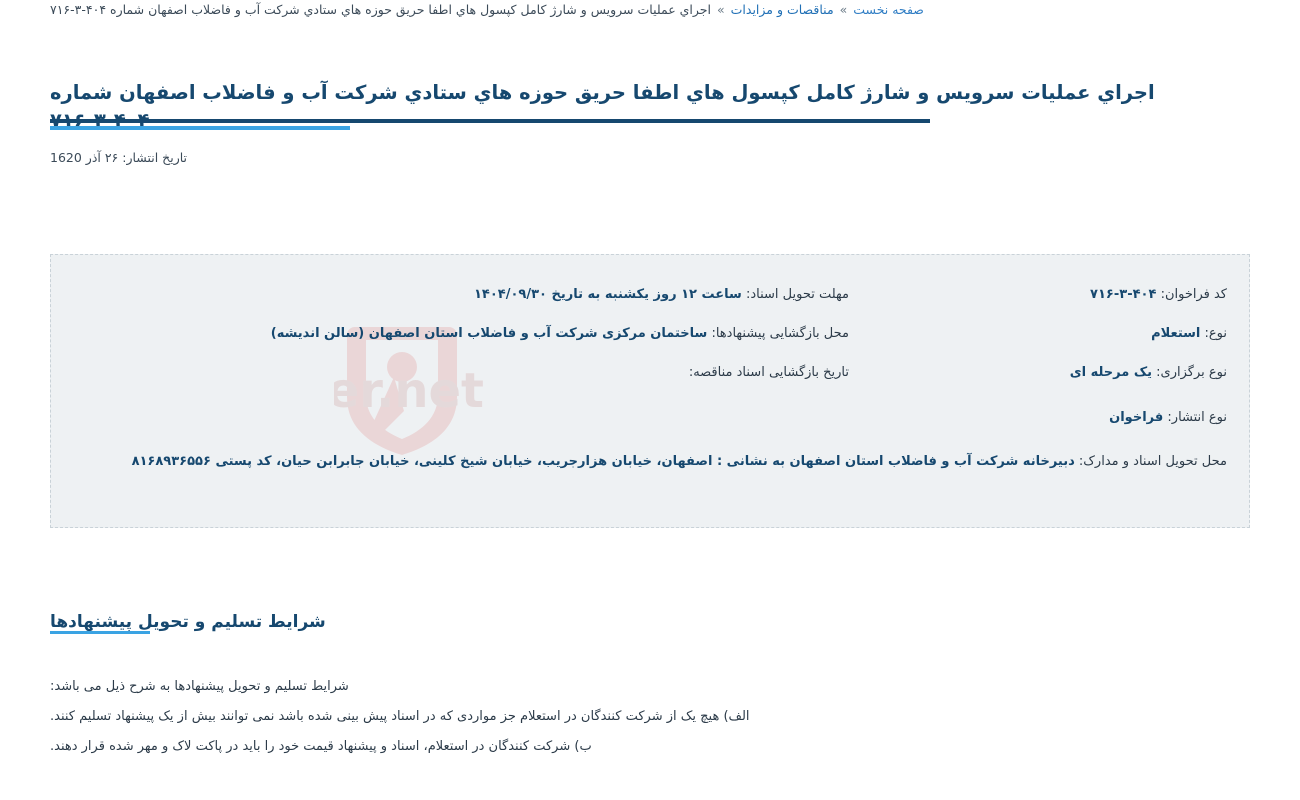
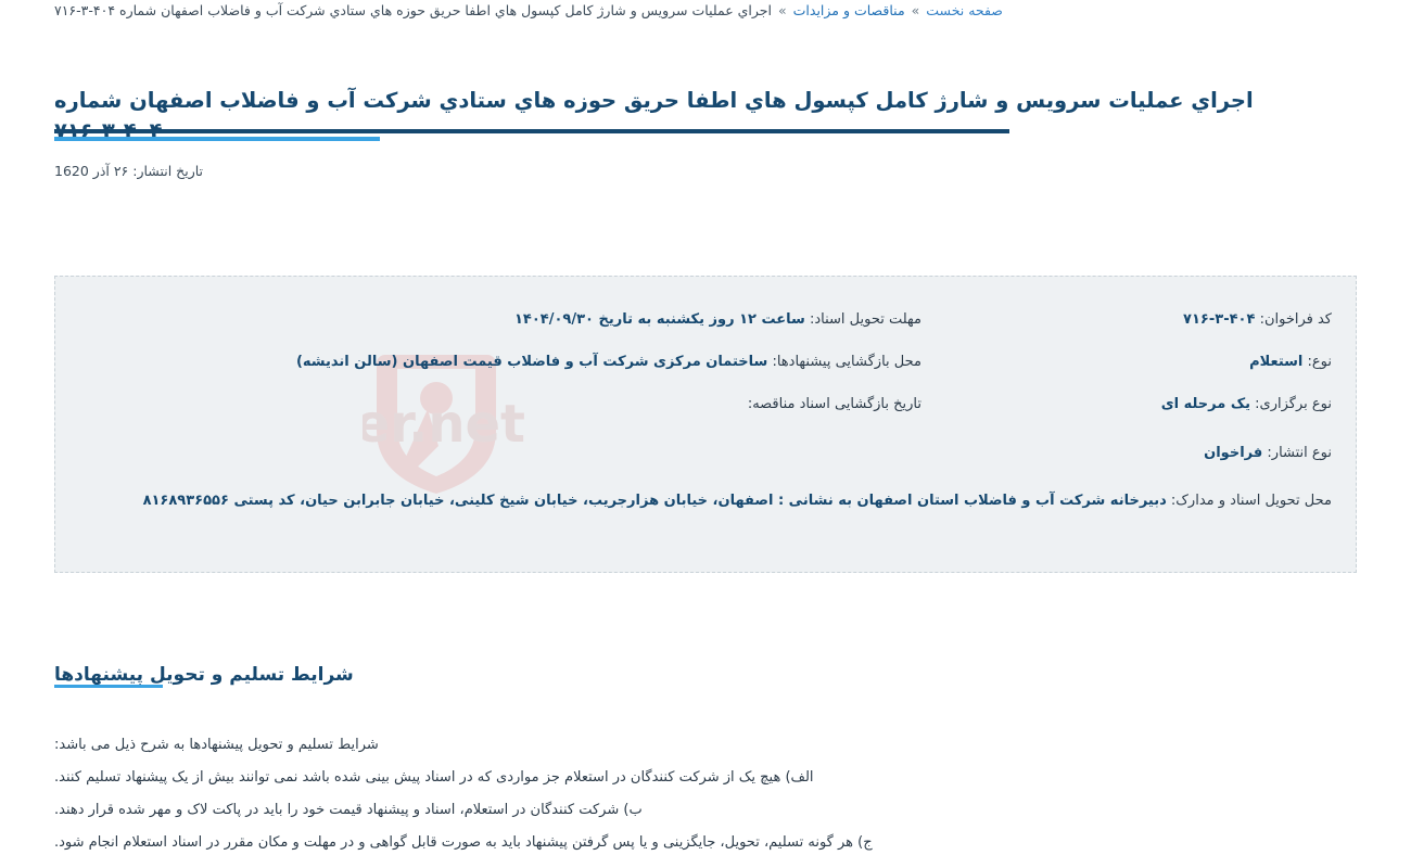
  صفحه نخست » مناقصات و مزایدات » اجراي عمليات سرويس و شارژ كامل كپسول هاي اطفا حريق حوزه هاي ستادي شركت آب و فاضلاب اصفهان شماره ۴۰۴-۳-۷۱۶
  اجراي عمليات سرويس و شارژ كامل كپسول هاي اطفا حريق حوزه هاي ستادي شركت آب و فاضلاب اصفهان شماره
  تاریخ انتشار: ۲۶ آذر 1620
  کد فراخوان: ۴۰۴-۳-۷۱۶
  مهلت تحویل اسناد: ساعت ۱۲ روز یکشنبه به تاریخ ۱۴۰۴/۰۹/۳۰
  نوع: استعلام
- محل بازگشایی پیشنهادها: ساختمان مرکزی شرکت آب و فاضلاب استان اصفهان (سالن اندیشه)
+ محل بازگشایی پیشنهادها: ساختمان مرکزی شرکت آب و فاضلاب قیمت اصفهان (سالن اندیشه)
  نوع برگزاری: یک مرحله ای
  تاریخ بازگشایی اسناد مناقصه:
  نوع انتشار: فراخوان
  محل تحویل اسناد و مدارک: دبیرخانه شرکت آب و فاضلاب استان اصفهان به نشانی : اصفهان، خیابان هزارجریب، خیابان شیخ کلینی، خیابان جابرابن حیان، کد پستی ۸۱۶۸۹۳۶۵۵۶
  شرایط تسلیم و تحویل پیشنهادها
  شرایط تسلیم و تحویل پیشنهادها به شرح ذیل می باشد:
  الف) هیچ یک از شرکت کنندگان در استعلام جز مواردی که در اسناد پیش بینی شده باشد نمی توانند بیش از یک پیشنهاد تسلیم کنند.
  ب) شرکت کنندگان در استعلام، اسناد و پیشنهاد قیمت خود را باید در پاکت لاک و مهر شده قرار دهند.
+ ج) هر گونه تسلیم، تحویل، جایگزینی و یا پس گرفتن پیشنهاد باید به صورت قابل گواهی و در مهلت و مکان مقرر در اسناد استعلام انجام شود.
